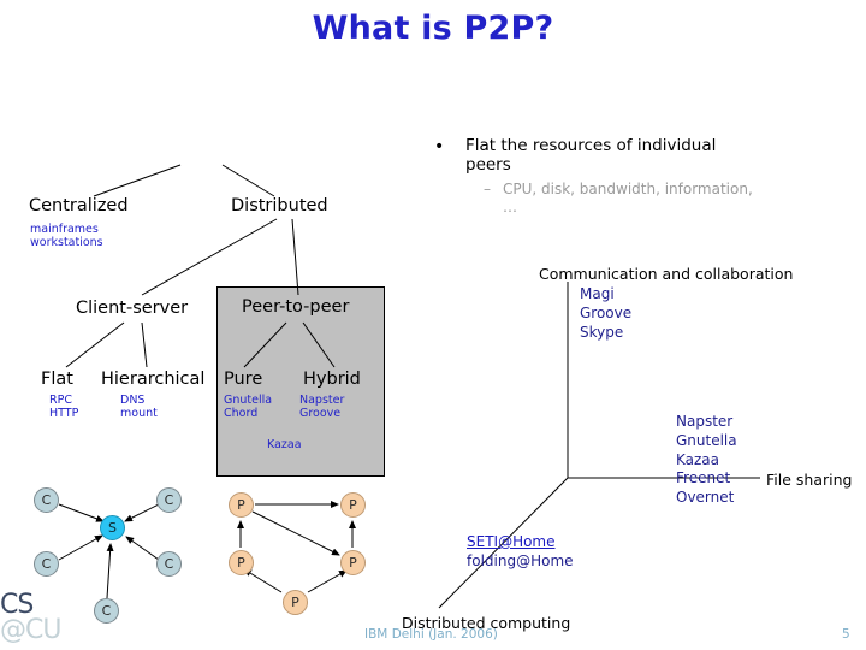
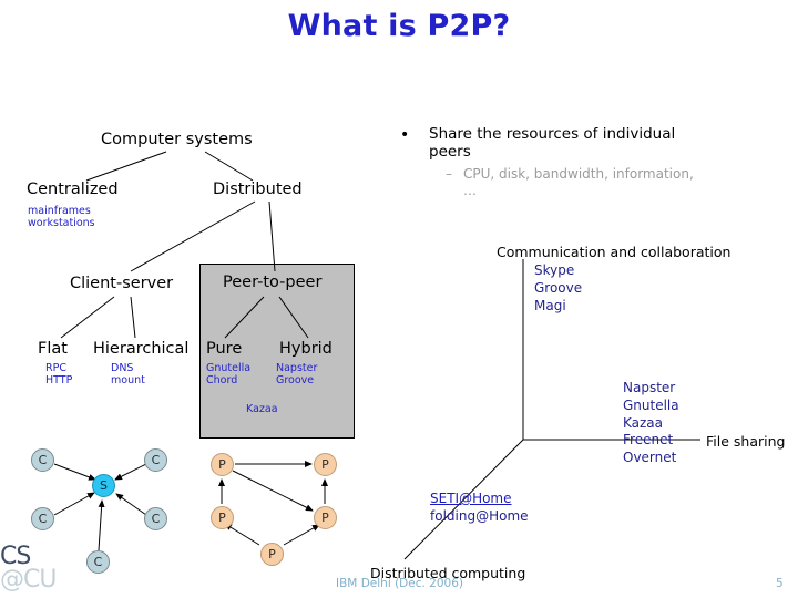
  What is P2P?
+ Computer systems
  Centralized
  mainframes
  workstations
  Distributed
  Client-server
  Peer-to-peer
  Flat
  RPC
  HTTP
  Hierarchical
  DNS
  mount
  Pure
  Gnutella
  Chord
  Hybrid
  Napster
  Groove
  Kazaa
  •
- Flat the resources of individual peers
+ Share the resources of individual peers
  –
  CPU, disk, bandwidth, information, …
  Communication and collaboration
- Magi
+ Skype
  Groove
- Skype
+ Magi
  Napster
  Gnutella
  Kazaa
  Freenet
  Overnet
  File sharing
  SETI@Home
  folding@Home
  Distributed computing
  C
  C
  C
  C
  C
  S
  P
  P
  P
  P
  P
  CS
  @CU
- IBM Delhi (Jan. 2006)
+ IBM Delhi (Dec. 2006)
  5
